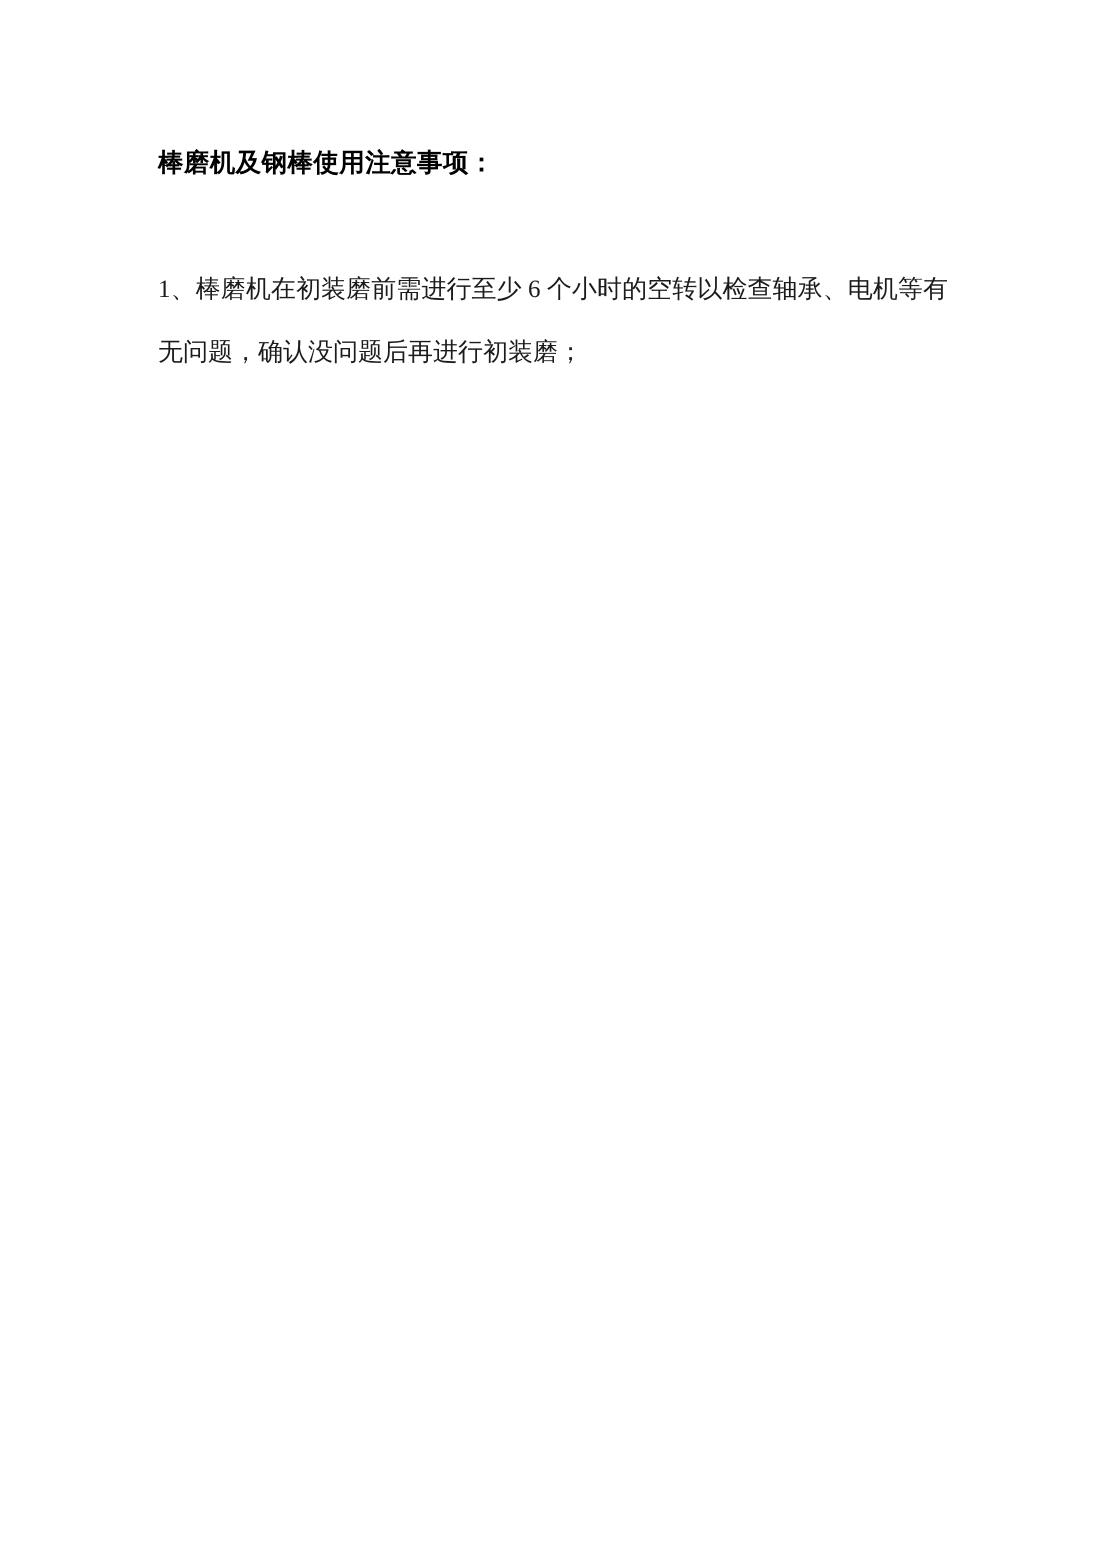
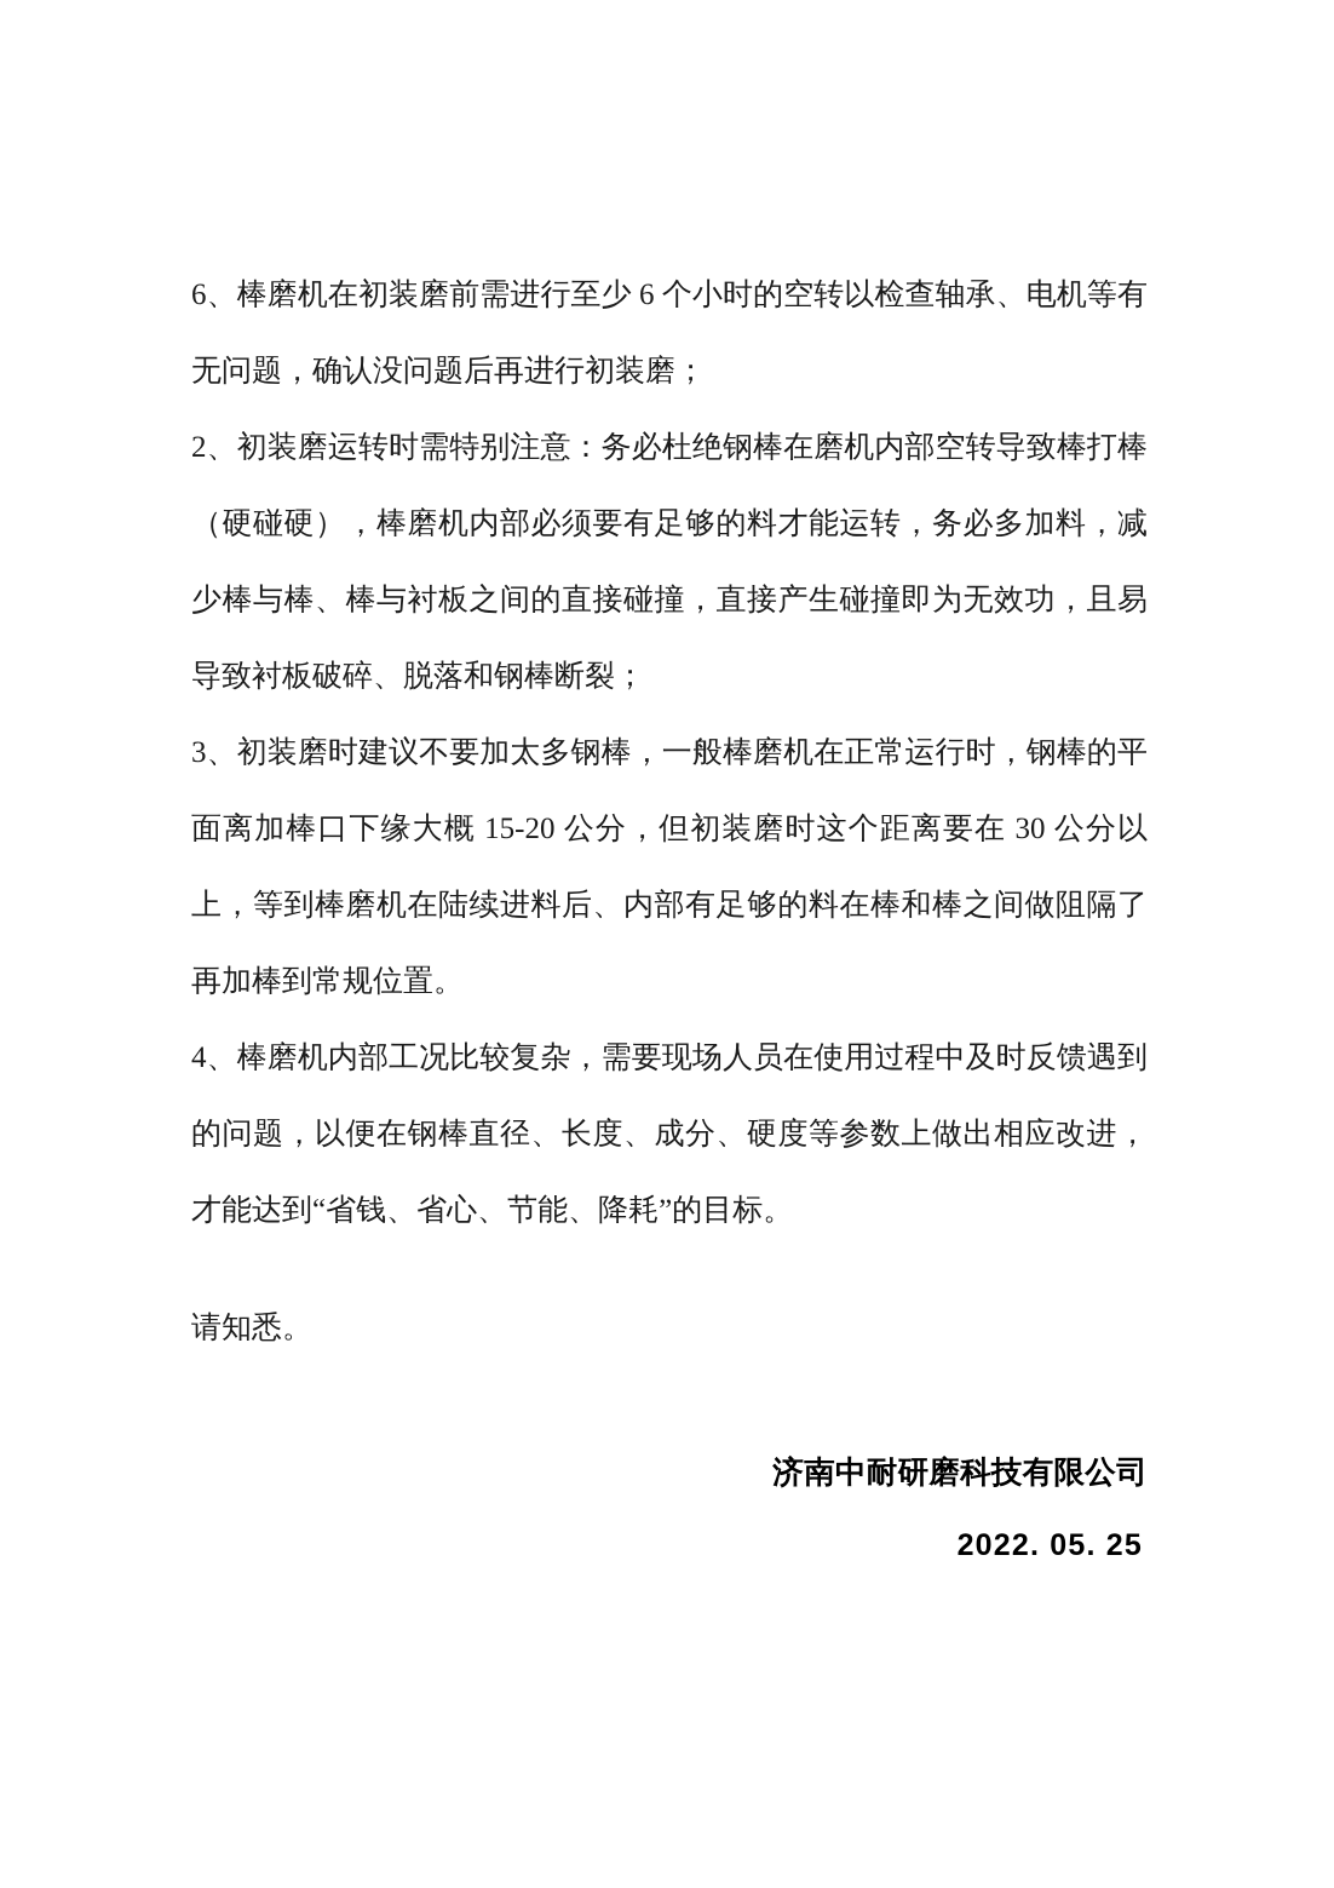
- 棒磨机及钢棒使用注意事项：
- 1、棒磨机在初装磨前需进行至少 6 个小时的空转以检查轴承、电机等有无问题，确认没问题后再进行初装磨；
+ 6、棒磨机在初装磨前需进行至少 6 个小时的空转以检查轴承、电机等有无问题，确认没问题后再进行初装磨；
+ 2、初装磨运转时需特别注意：务必杜绝钢棒在磨机内部空转导致棒打棒（硬碰硬），棒磨机内部必须要有足够的料才能运转，务必多加料，减少棒与棒、棒与衬板之间的直接碰撞，直接产生碰撞即为无效功，且易导致衬板破碎、脱落和钢棒断裂；
+ 3、初装磨时建议不要加太多钢棒，一般棒磨机在正常运行时，钢棒的平面离加棒口下缘大概 15-20 公分，但初装磨时这个距离要在 30 公分以上，等到棒磨机在陆续进料后、内部有足够的料在棒和棒之间做阻隔了再加棒到常规位置。
+ 4、棒磨机内部工况比较复杂，需要现场人员在使用过程中及时反馈遇到的问题，以便在钢棒直径、长度、成分、硬度等参数上做出相应改进，才能达到“省钱、省心、节能、降耗”的目标。
+ 请知悉。
+ 济南中耐研磨科技有限公司
+ 2022. 05. 25
